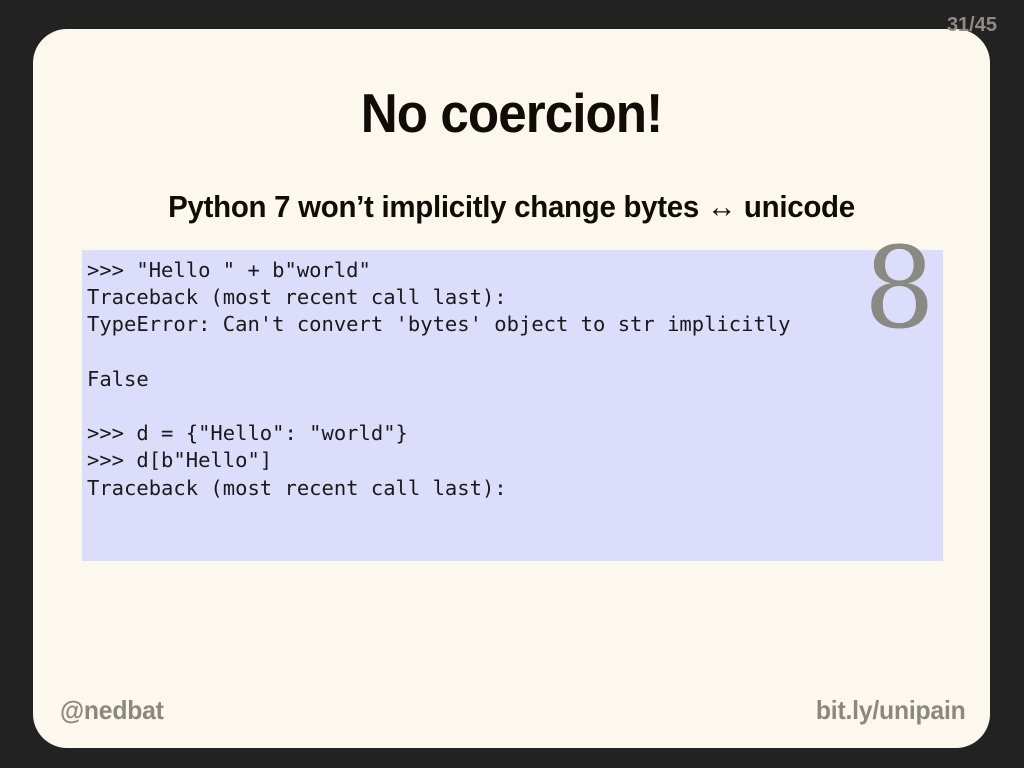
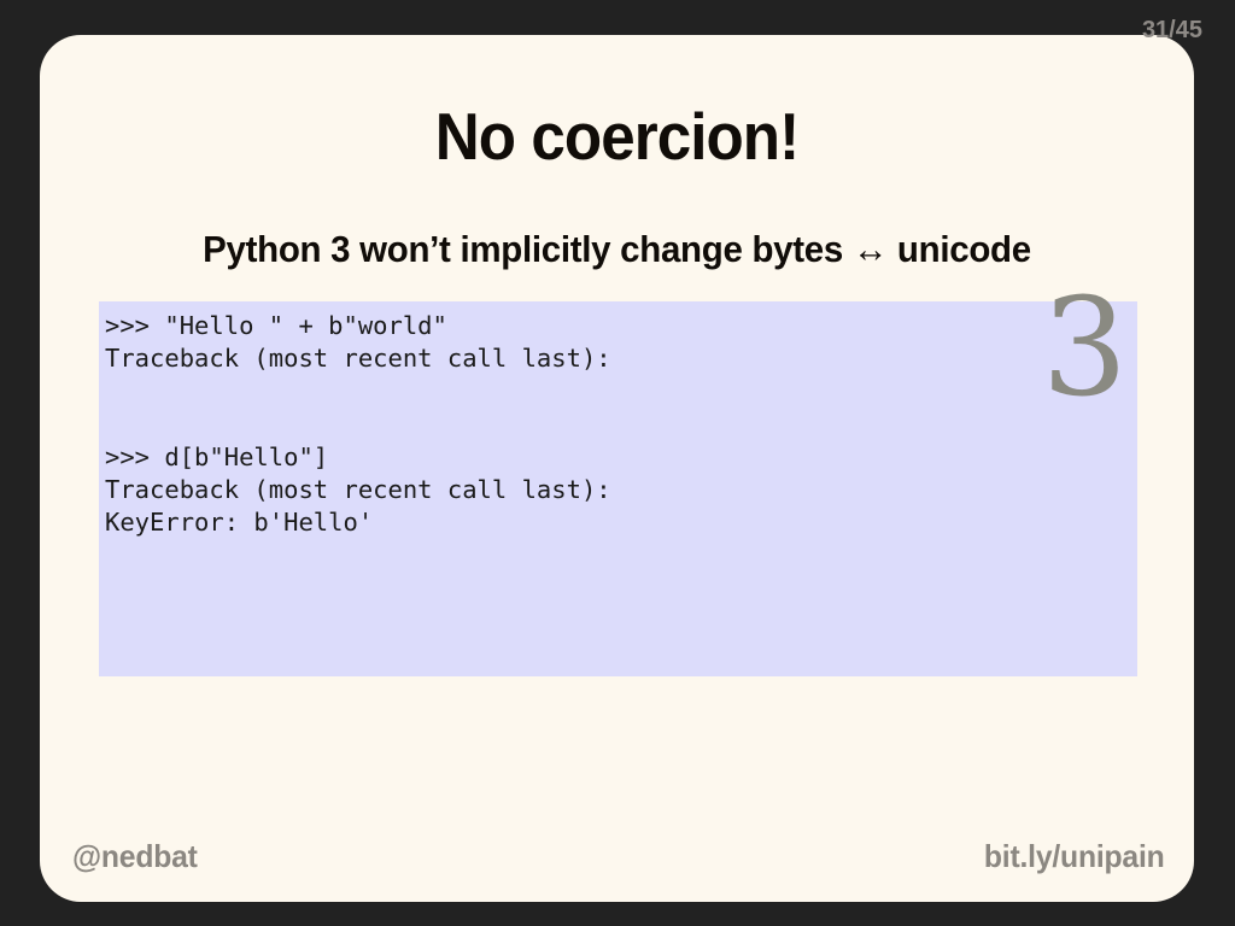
  31/45
  No coercion!
- Python 7 won’t implicitly change bytes ↔ unicode
+ Python 3 won’t implicitly change bytes ↔ unicode
- 8
+ 3
  >>> "Hello " + b"world"
  Traceback (most recent call last):
- TypeError: Can't convert 'bytes' object to str implicitly
- False
- >>> d = {"Hello": "world"}
  >>> d[b"Hello"]
  Traceback (most recent call last):
+ KeyError: b'Hello'
  @nedbat
  bit.ly/unipain
